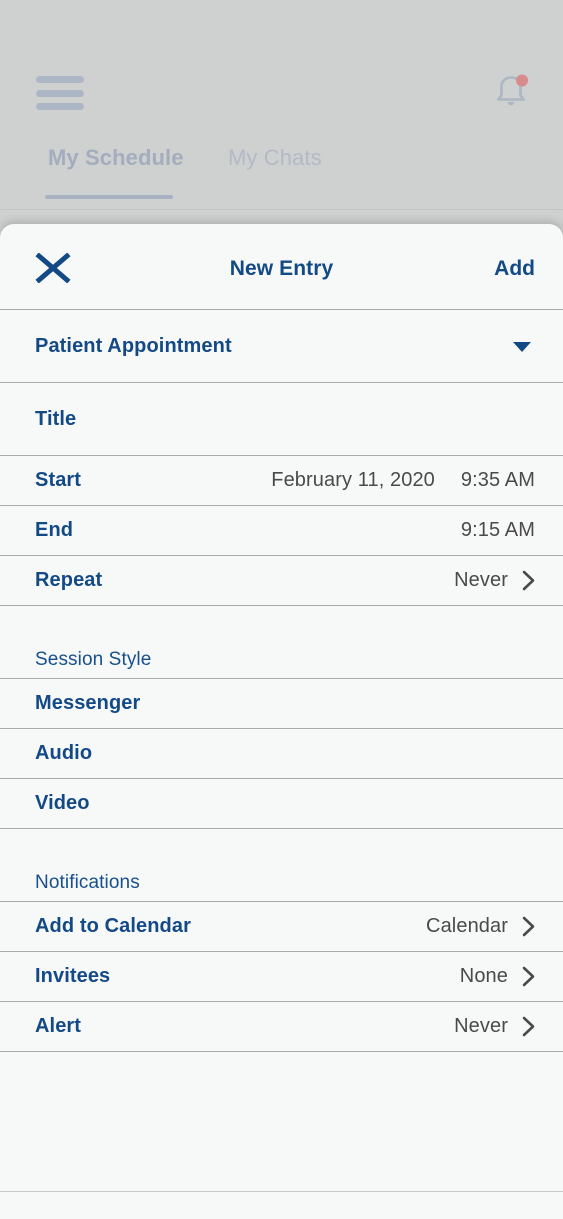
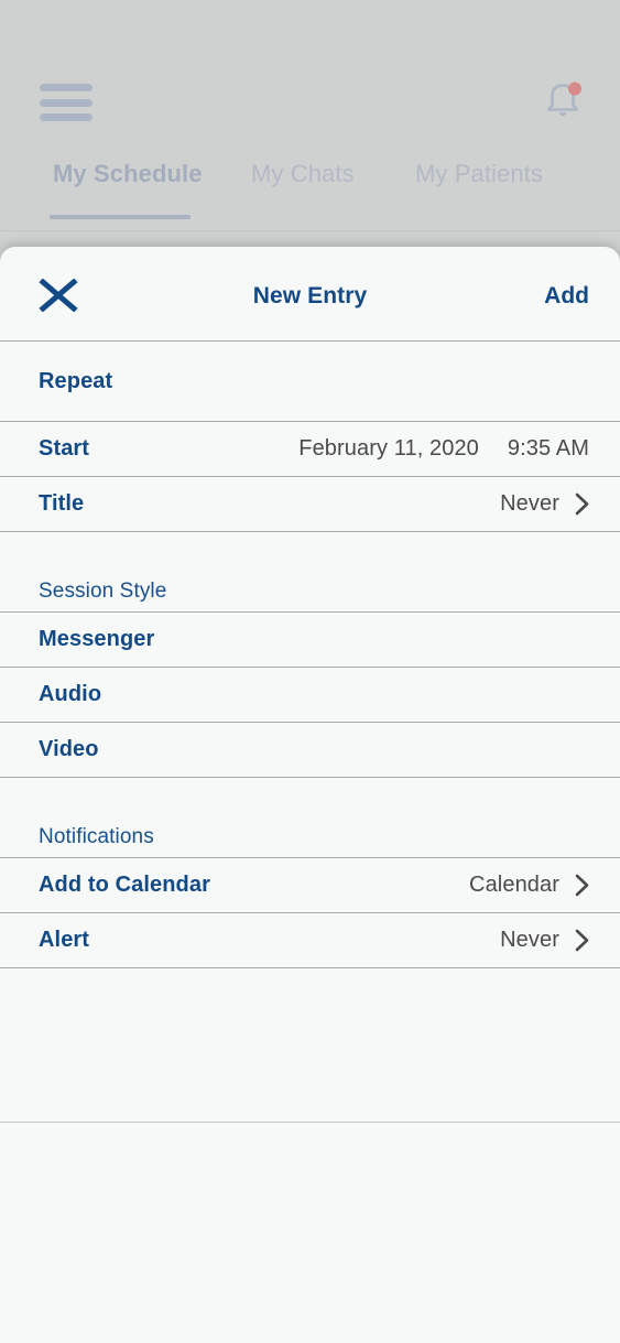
  My Schedule
  My Chats
+ My Patients
  New Entry
  Add
- Patient Appointment
- Title
+ Repeat
  Start
  February 11, 2020
  9:35 AM
- End
- 9:15 AM
- Repeat
+ Title
  Never
  Session Style
  Messenger
  Audio
  Video
  Notifications
  Add to Calendar
  Calendar
- Invitees
- None
  Alert
  Never
